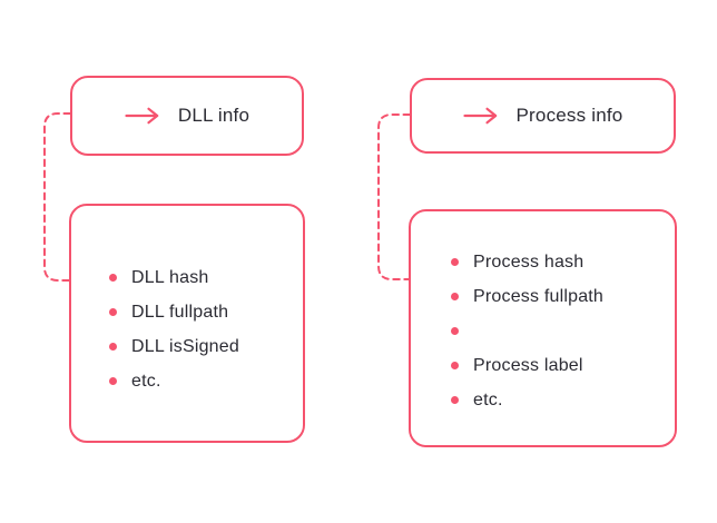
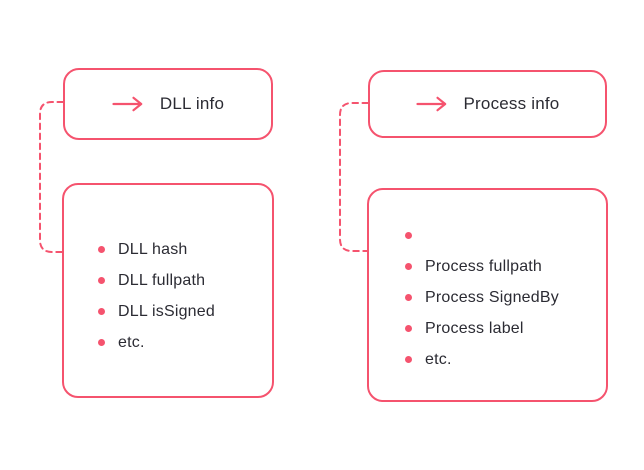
  DLL info
  DLL hash
  DLL fullpath
  DLL isSigned
  etc.
  Process info
- Process hash
  Process fullpath
+ Process SignedBy
  Process label
  etc.
